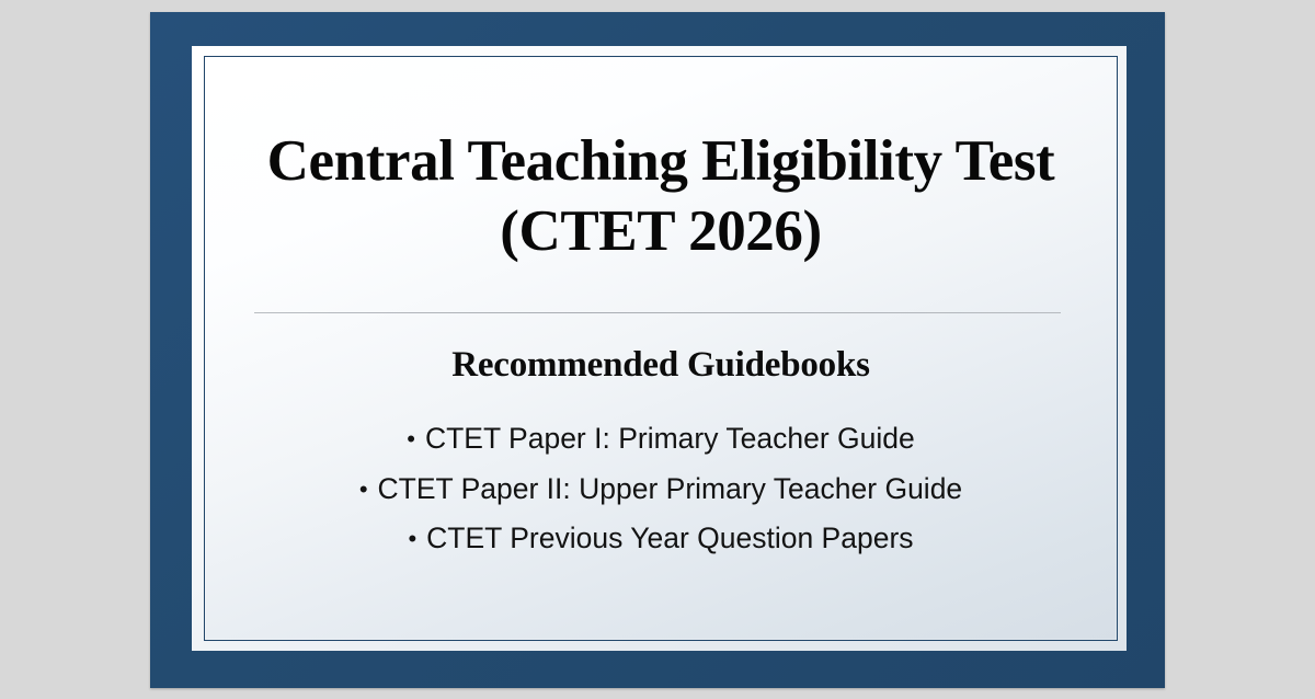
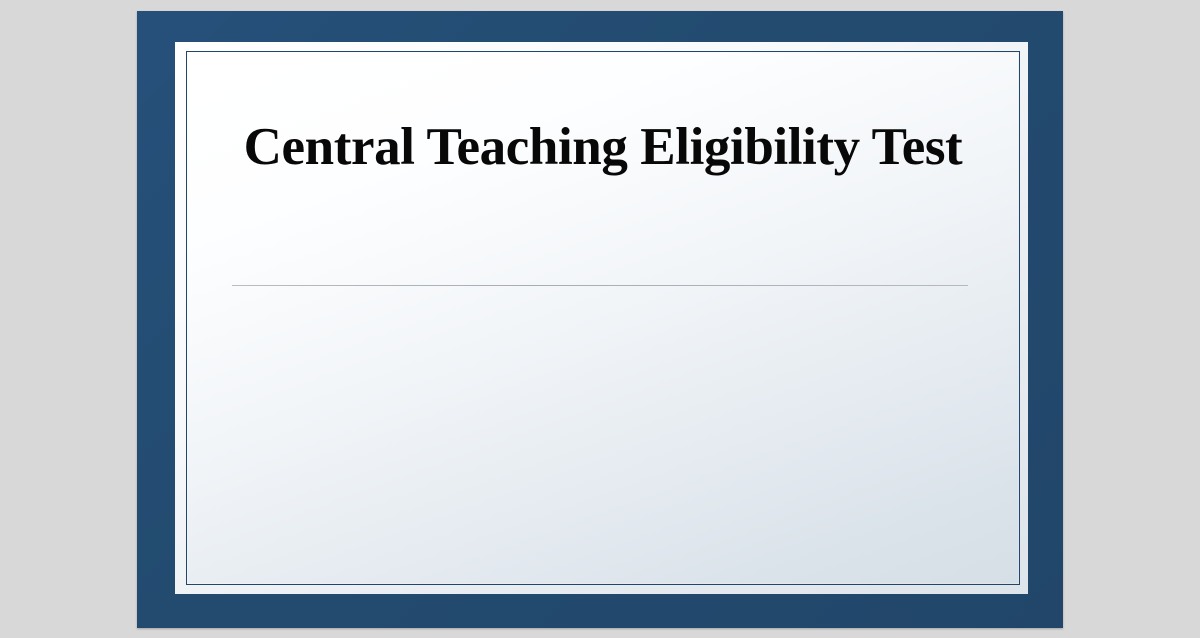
  Central Teaching Eligibility Test
- (CTET 2026)
- Recommended Guidebooks
- • CTET Paper I: Primary Teacher Guide
- • CTET Paper II: Upper Primary Teacher Guide
- • CTET Previous Year Question Papers
